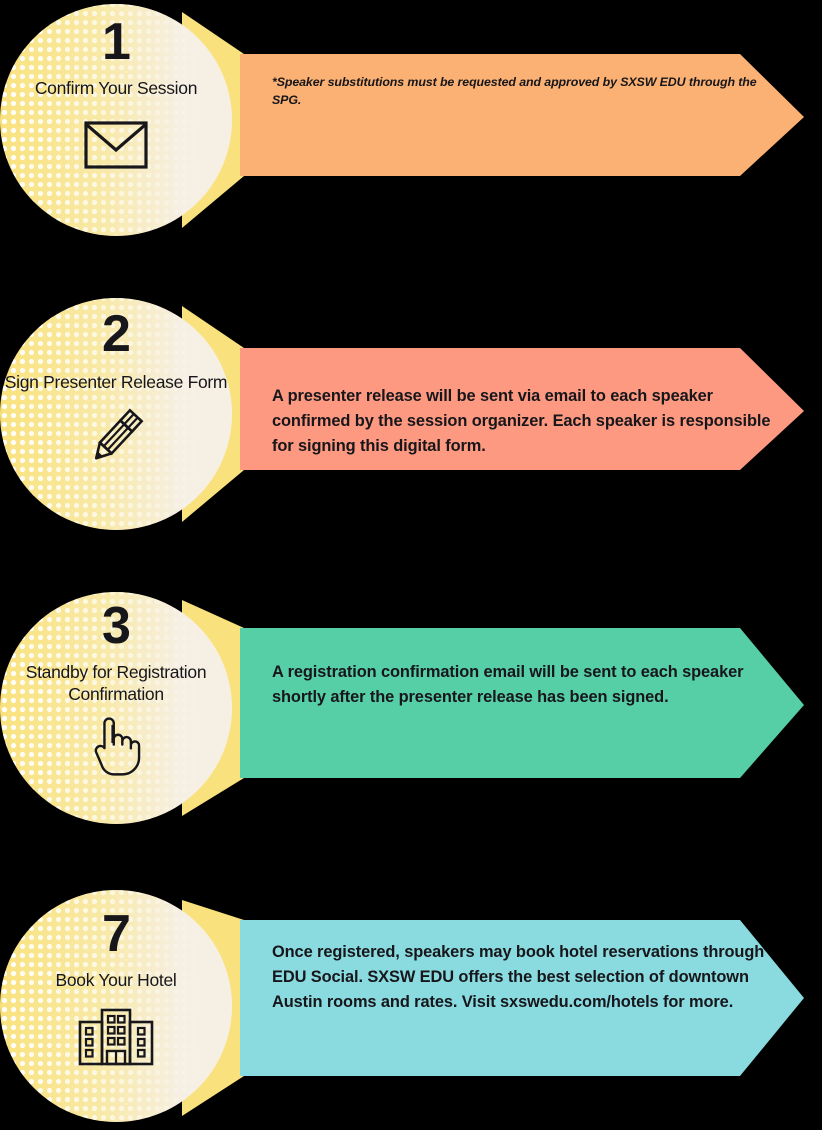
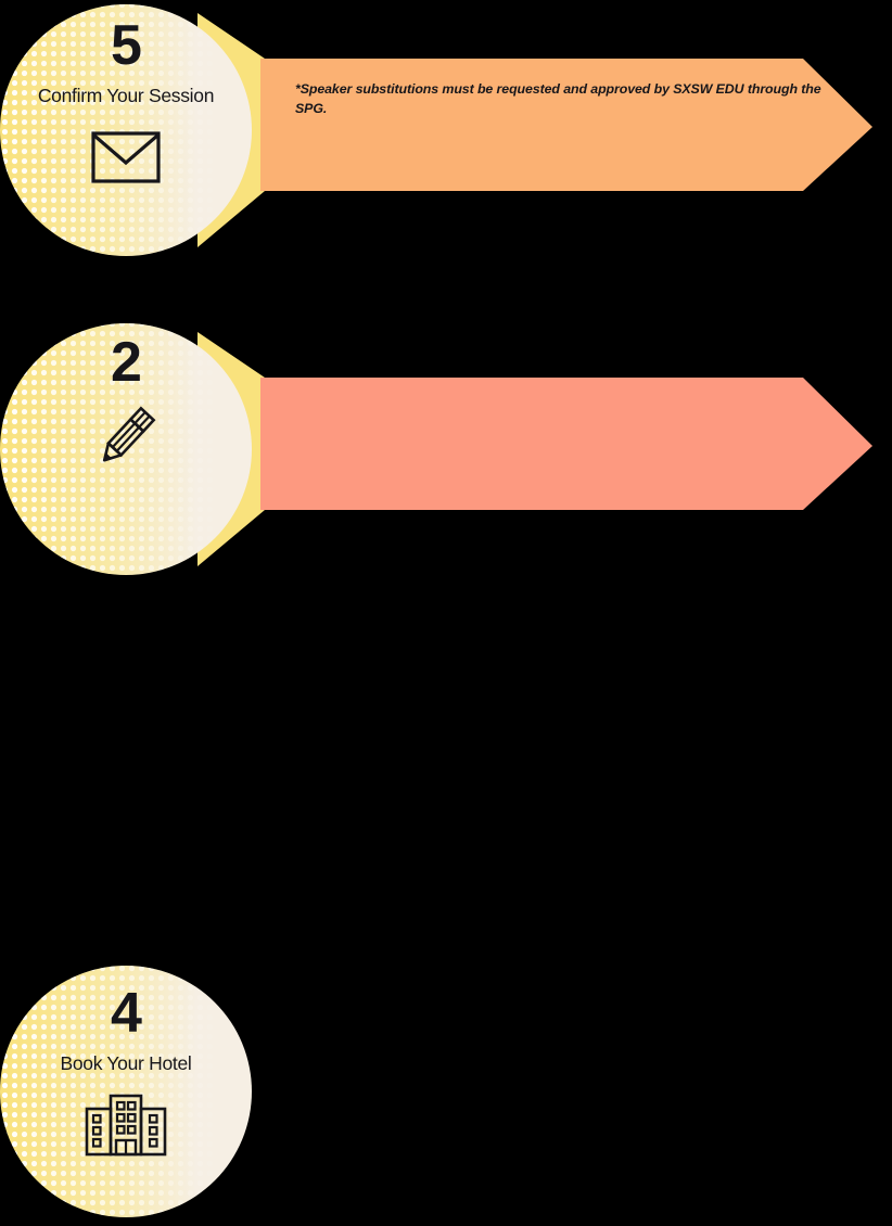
  *Speaker substitutions must be requested and approved by SXSW EDU through the SPG.
- 1
+ 5
  Confirm Your Session
- A presenter release will be sent via email to each speaker confirmed by the session organizer. Each speaker is responsible for signing this digital form.
  2
- Sign Presenter Release Form
- A registration confirmation email will be sent to each speaker shortly after the presenter release has been signed.
- 3
- Standby for Registration Confirmation
- Once registered, speakers may book hotel reservations through EDU Social. SXSW EDU offers the best selection of downtown Austin rooms and rates. Visit sxswedu.com/hotels for more.
- 7
+ 4
  Book Your Hotel
